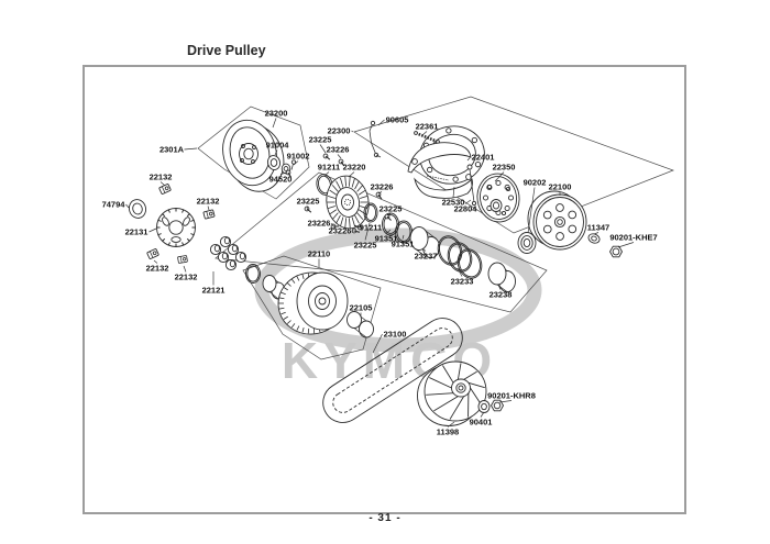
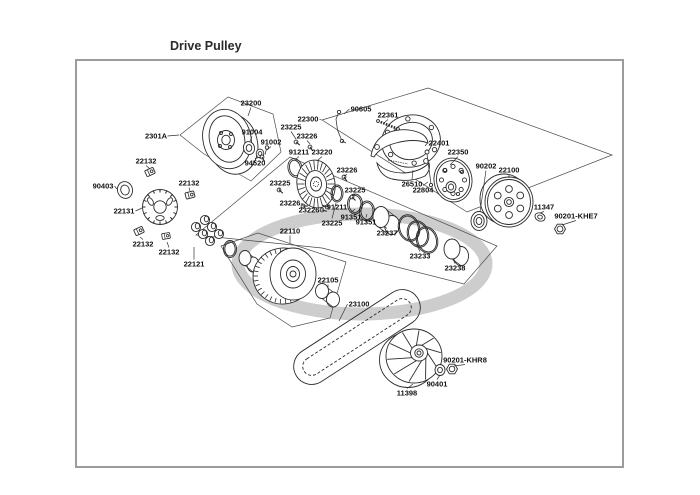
  Drive Pulley
- KYMCO
  23200
  2301A
  91004
  91002
  94520
  22132
- 74794
+ 90403
  22131
  22132
  22132
  22132
  22121
  22300
  90605
  22361
  23225
  23226
  91211
  23220
  23226
  23225
  23225
  23226
  23226
  91211
  23225
  91351
  91351
  23237
  23233
  23238
  22401
  22350
- 22530
+ 26510
  22804
  90202
  22100
  11347
  90201-KHE7
  22110
  22105
  23100
  11398
  90401
  90201-KHR8
- - 31 -
